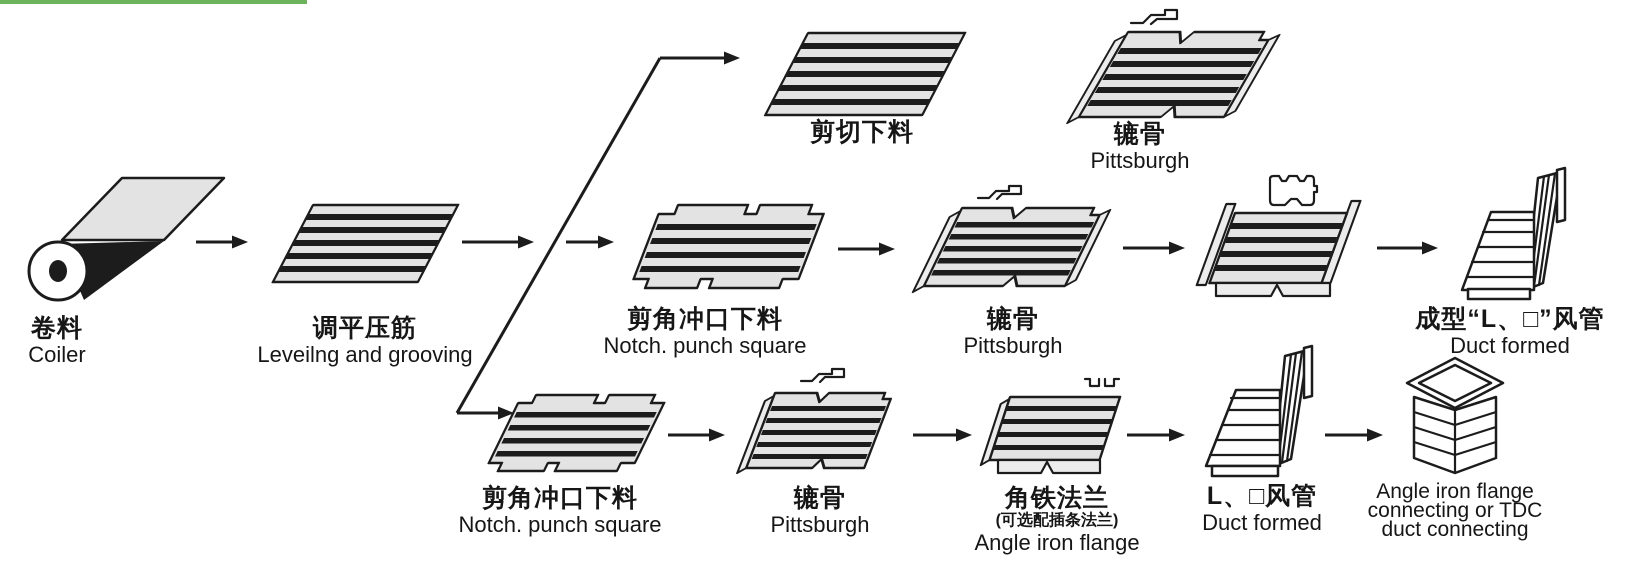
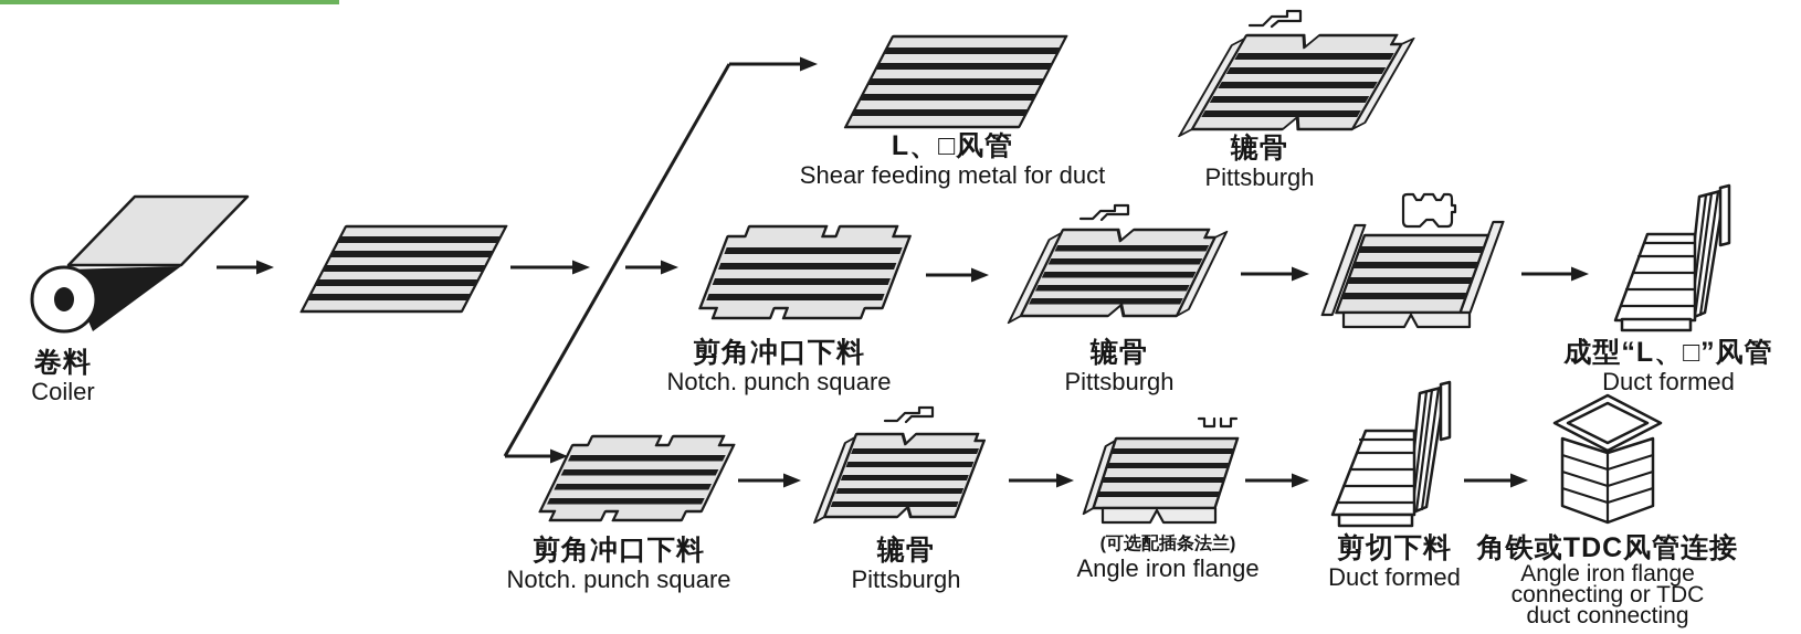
  卷料
  Coiler
- 调平压筋
- Leveilng and grooving
- 剪切下料
+ L、□风管
+ Shear feeding metal for duct
  辘骨
  Pittsburgh
  剪角冲口下料
  Notch. punch square
  辘骨
  Pittsburgh
  成型“L、□”风管
  Duct formed
  剪角冲口下料
  Notch. punch square
  辘骨
  Pittsburgh
- 角铁法兰
  (可选配插条法兰)
  Angle iron flange
- L、□风管
+ 剪切下料
  Duct formed
+ 角铁或TDC风管连接
  Angle iron flange
  connecting or TDC
  duct connecting
